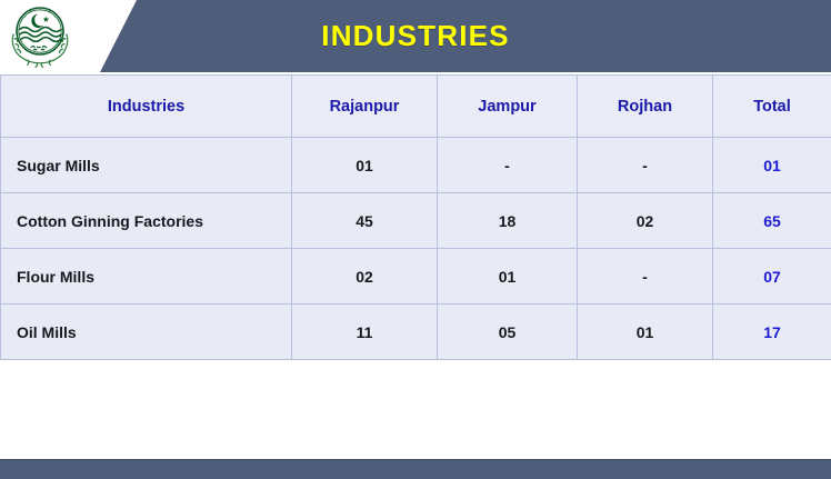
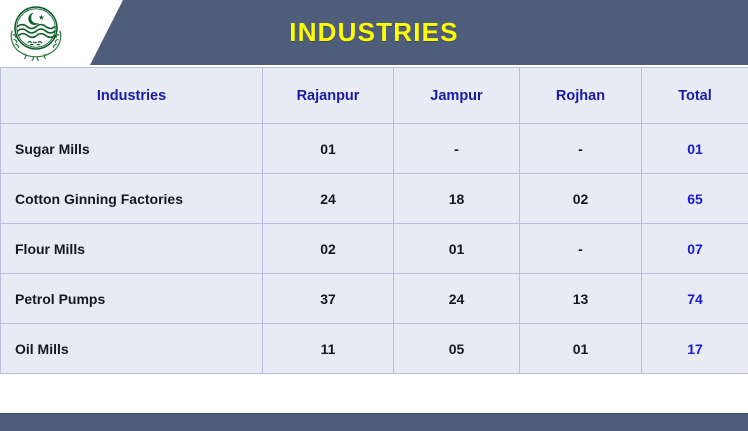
  INDUSTRIES
  Industries	Rajanpur	Jampur	Rojhan	Total
  Sugar Mills	01	-	-	01
- Cotton Ginning Factories	45	18	02	65
+ Cotton Ginning Factories	24	18	02	65
  Flour Mills	02	01	-	07
+ Petrol Pumps	37	24	13	74
  Oil Mills	11	05	01	17
